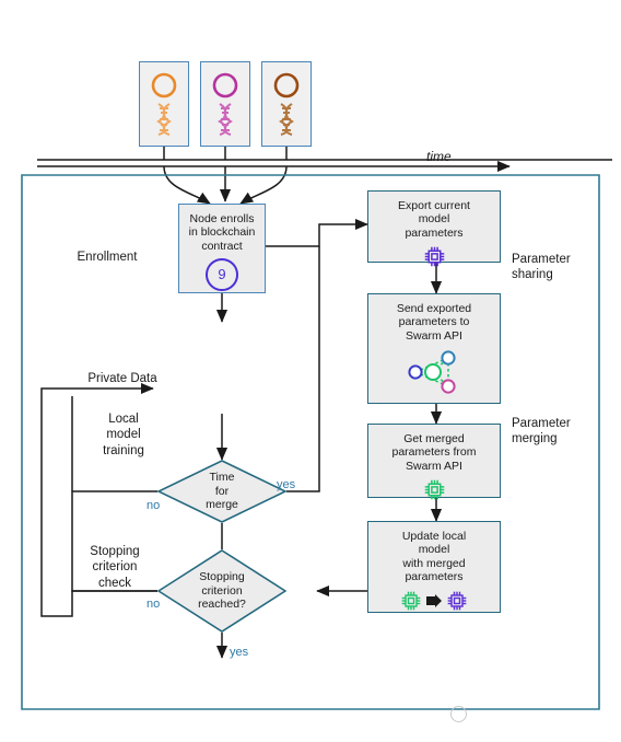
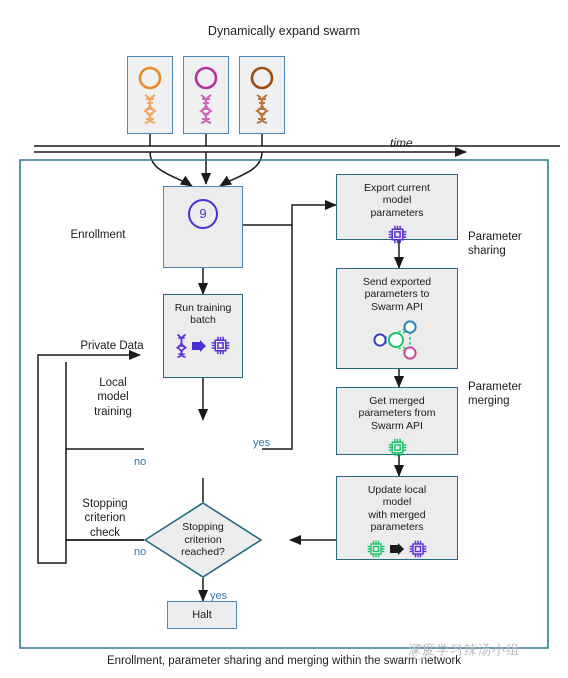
+ Dynamically expand swarm
  time
  Enrollment
  Private Data
  Local
  model
  training
  Stopping
  criterion
  check
  Parameter
  sharing
  Parameter
  merging
- Node enrolls
- in blockchain
- contract
  9
+ Run training
+ batch
  Export current
  model
  parameters
  Send exported
  parameters to
  Swarm API
  Get merged
  parameters from
  Swarm API
  Update local
  model
  with merged
  parameters
- Time
- for
- merge
  Stopping
  criterion
  reached?
  yes
  no
  no
  yes
+ Halt
+ Enrollment, parameter sharing and merging within the swarm network
+ 深度学习辣汤小组
